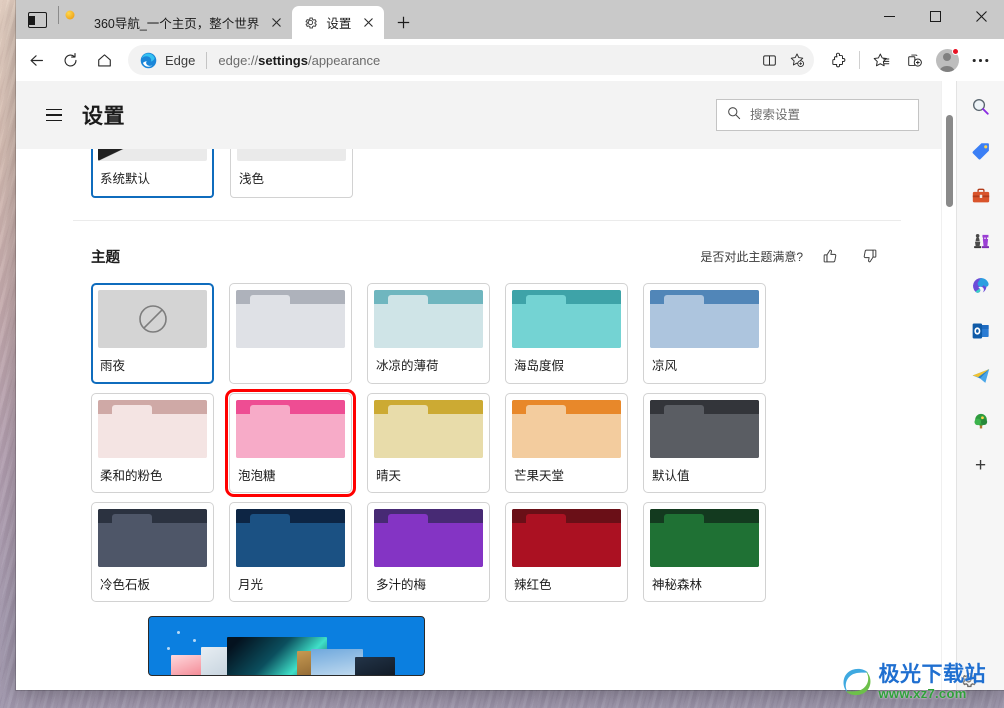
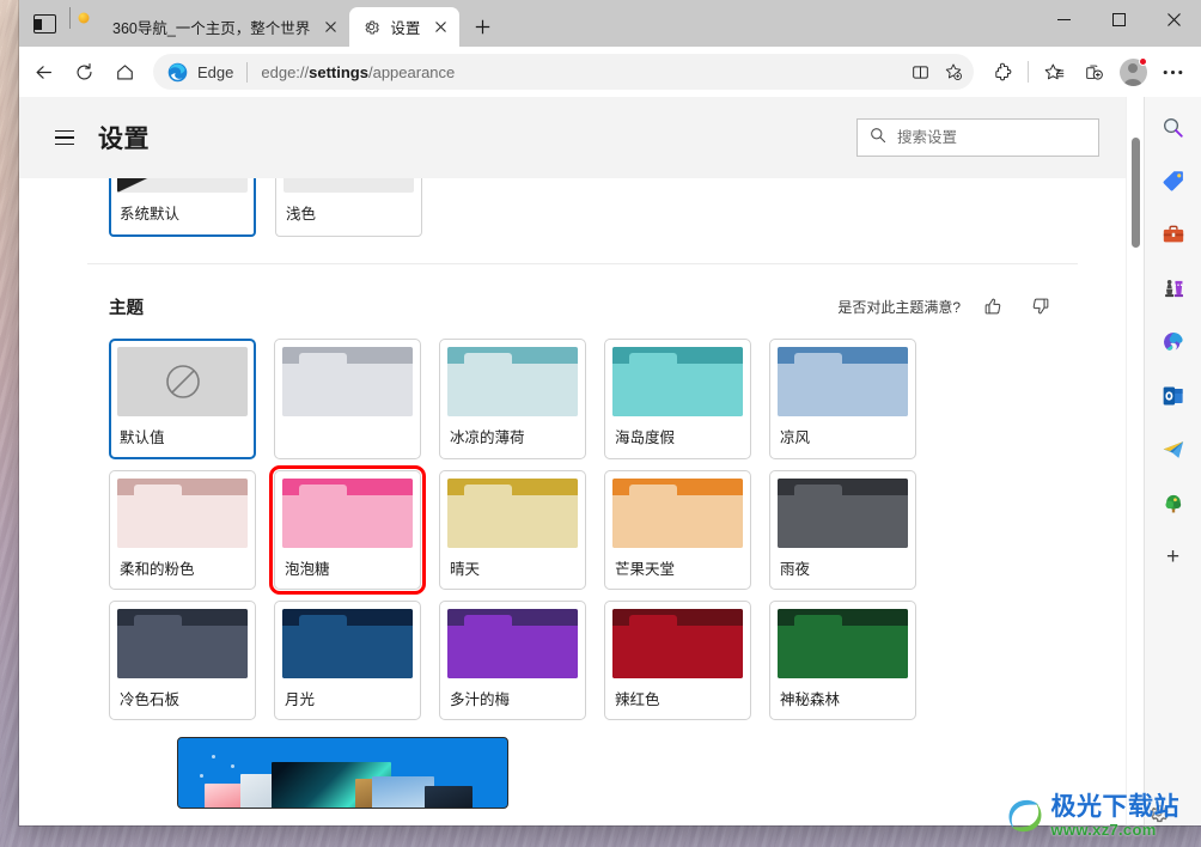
  360导航_一个主页，整个世界
  设置
  Edge
  edge://settings/appearance
  设置
  搜索设置
  系统默认
  浅色
  主题
  是否对此主题满意?
- 雨夜
+ 默认值
  冰凉的薄荷
  海岛度假
  凉风
  柔和的粉色
  泡泡糖
  晴天
  芒果天堂
- 默认值
+ 雨夜
  冷色石板
  月光
  多汁的梅
  辣红色
  神秘森林
  +
  极光下载站
  www.xz7.com
